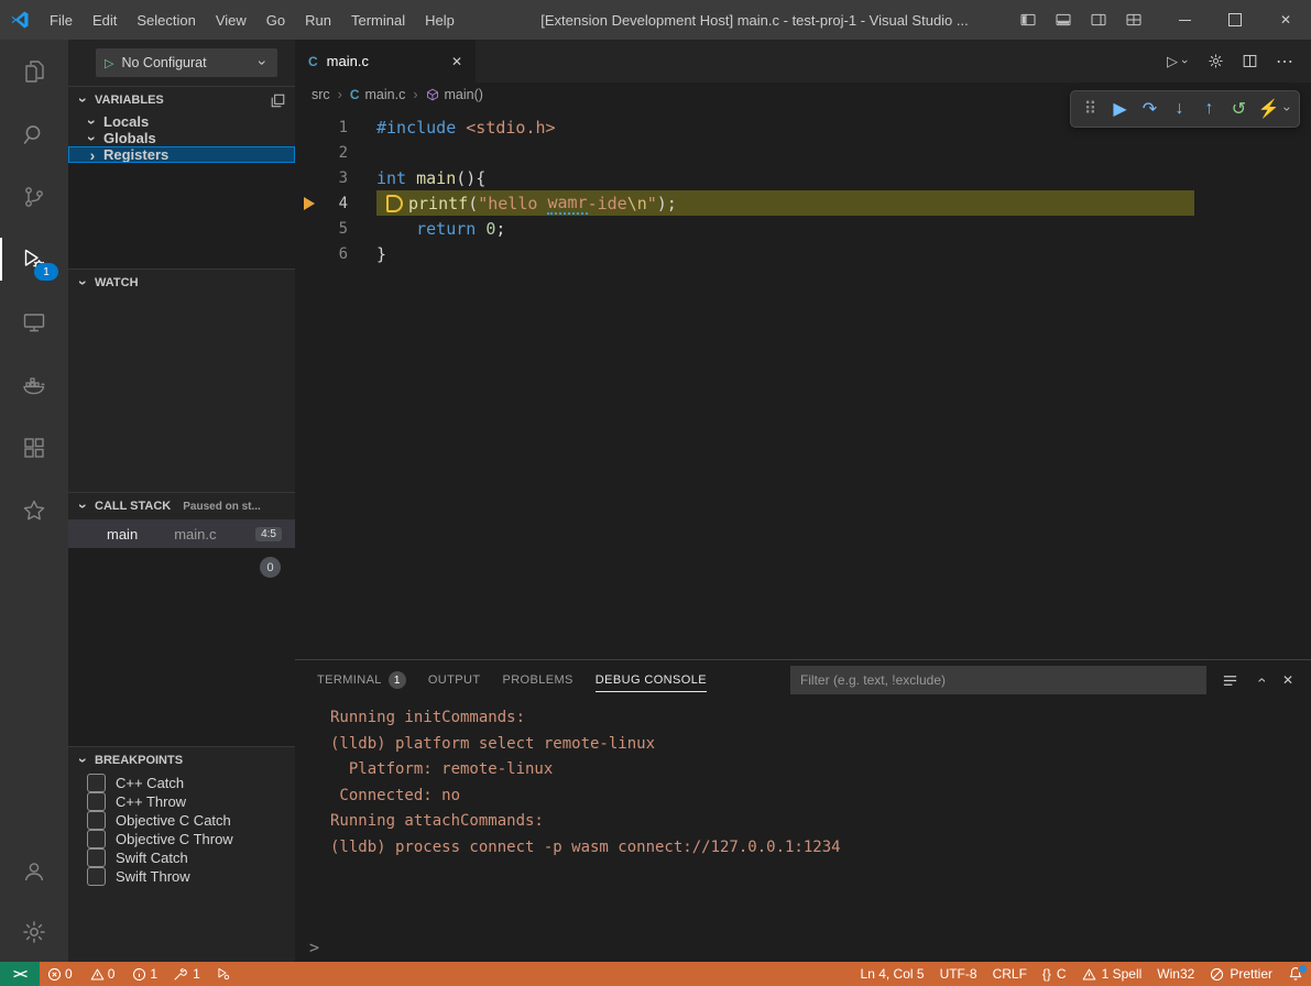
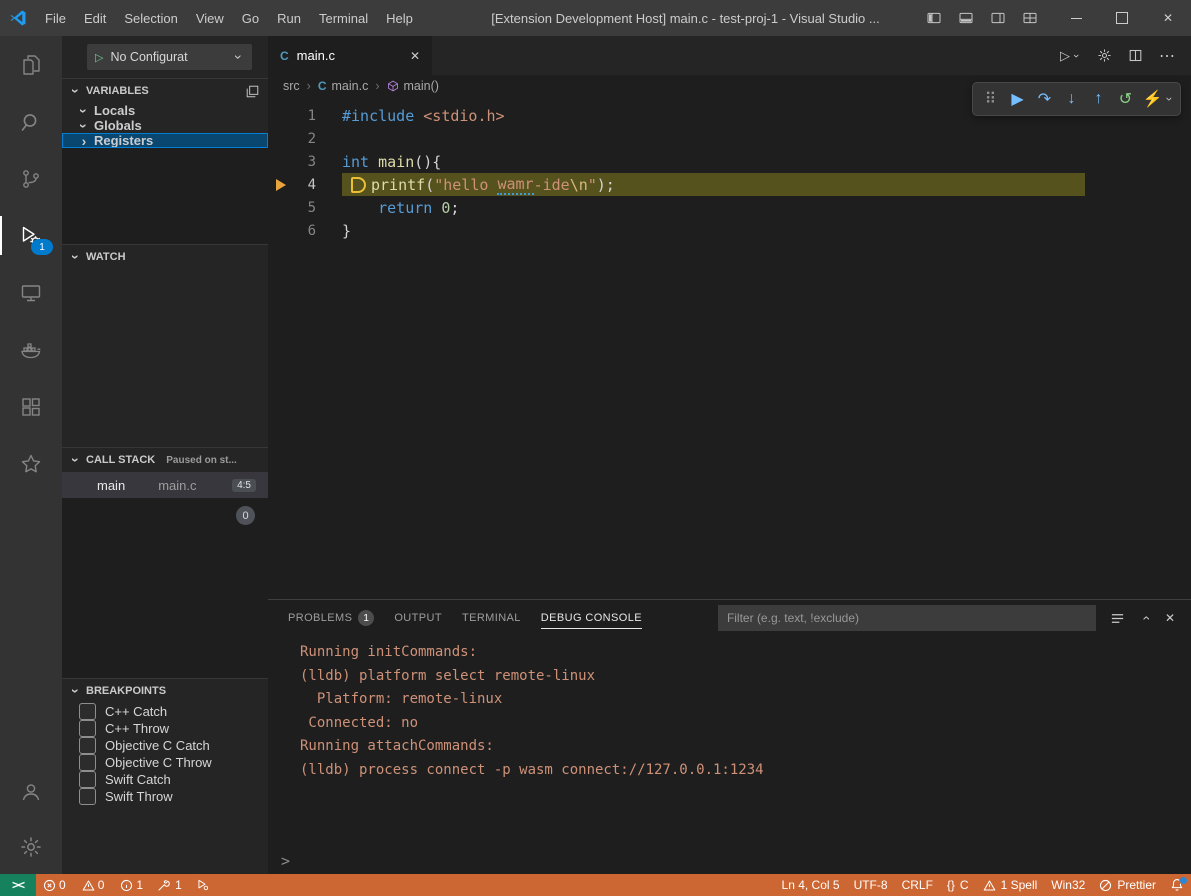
  File
  Edit
  Selection
  View
  Go
  Run
  Terminal
  Help
  [Extension Development Host] main.c - test-proj-1 - Visual Studio ...
  ✕
  1
  ▷
  No Configurat
  VARIABLES
  Locals
  Globals
  ›
  Registers
  WATCH
  CALL STACK
  Paused on st...
  main
  main.c
  4:5
  0
  BREAKPOINTS
  C++ Catch
  C++ Throw
  Objective C Catch
  Objective C Throw
  Swift Catch
  Swift Throw
  C
  main.c
  ✕
  ▷
  ⋯
  src
  ›
  C
  main.c
  ›
  main()
  1
  #include
  <stdio.h>
  2
  3
  int
  main
  (){
  4
  printf
  (
  "hello
  wamr
  -ide
  \n
  "
  );
  5
  return
  0
  ;
  6
  }
  ⠿
  ▶
  ↷
  ↓
  ↑
  ↺
  ⚡
- TERMINAL
+ PROBLEMS
  1
  OUTPUT
- PROBLEMS
+ TERMINAL
  DEBUG CONSOLE
  Filter (e.g. text, !exclude)
  ✕
  Running initCommands:
  (lldb) platform select remote-linux
  Platform: remote-linux
  Connected: no
  Running attachCommands:
  (lldb) process connect -p wasm connect://127.0.0.1:1234
  >
  ><
  0
  0
  1
  1
  Ln 4, Col 5
  UTF-8
  CRLF
  {}
  C
  1 Spell
  Win32
  Prettier
